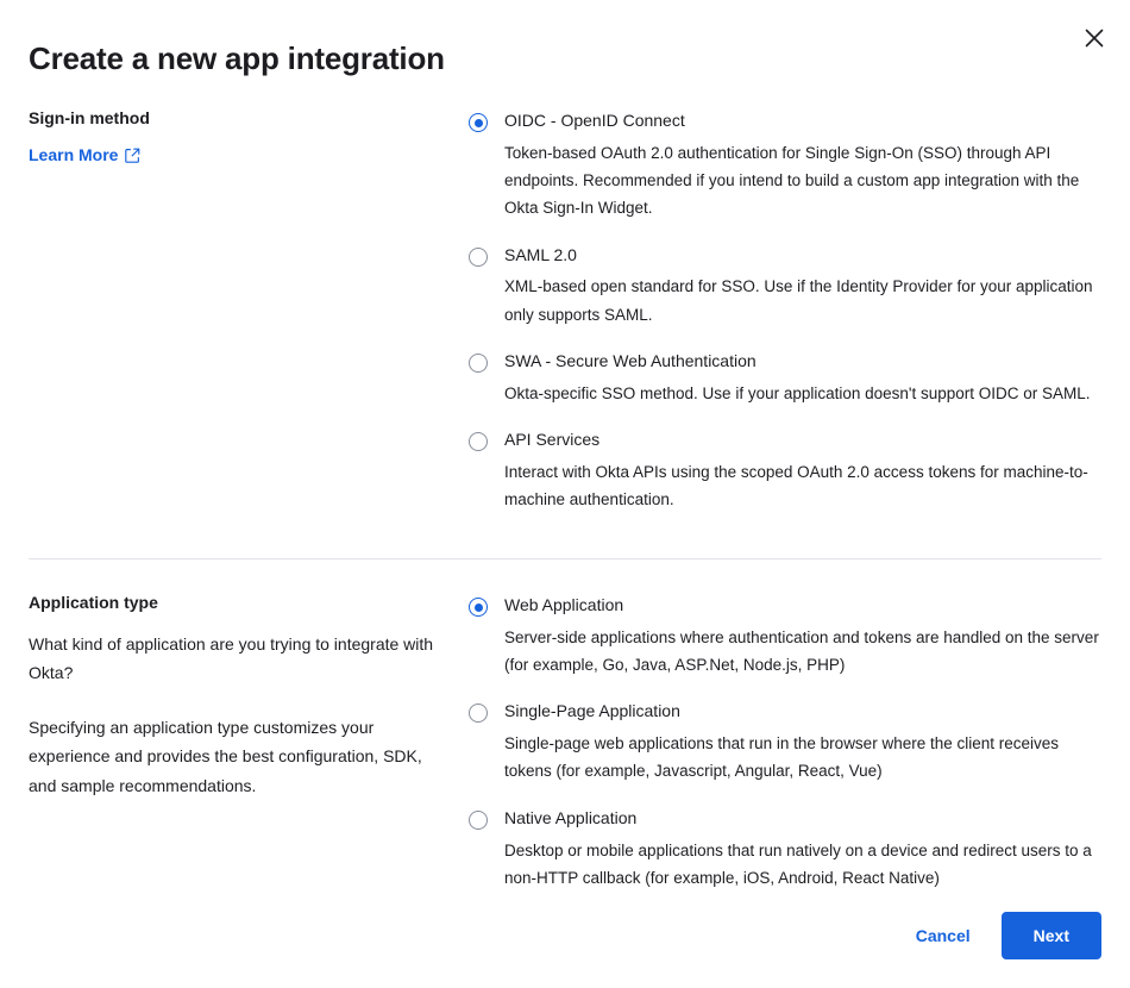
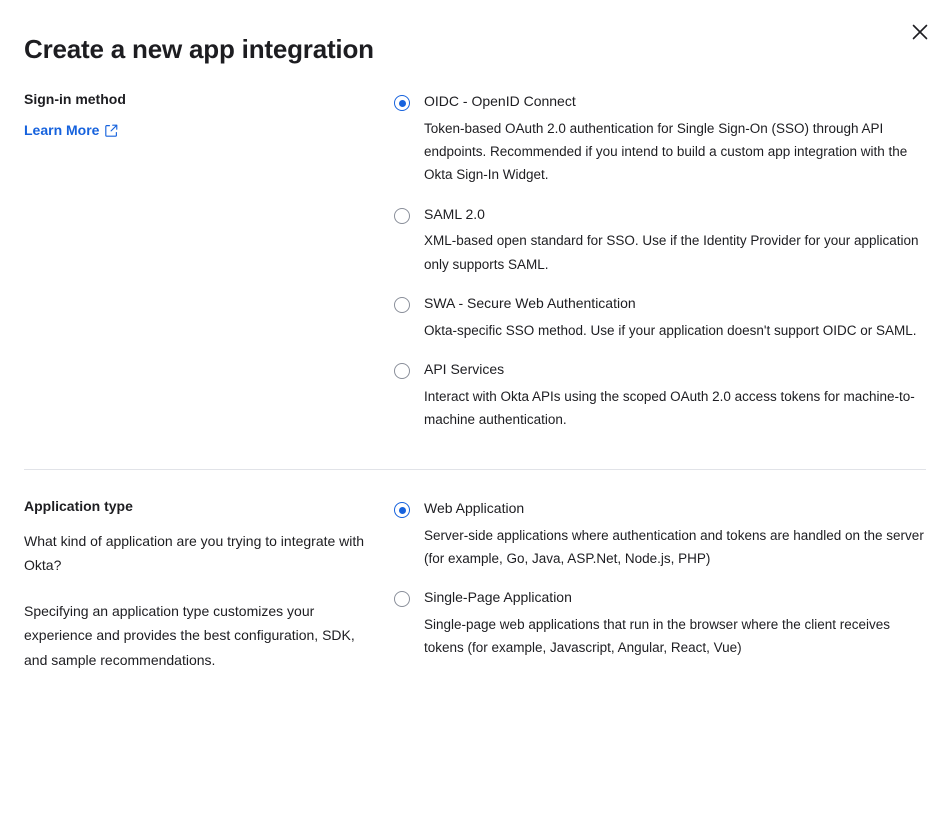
  Create a new app integration
  Sign-in method
  Learn More
  OIDC - OpenID Connect
  Token-based OAuth 2.0 authentication for Single Sign-On (SSO) through API endpoints. Recommended if you intend to build a custom app integration with the Okta Sign-In Widget.
  SAML 2.0
  XML-based open standard for SSO. Use if the Identity Provider for your application only supports SAML.
  SWA - Secure Web Authentication
  Okta-specific SSO method. Use if your application doesn't support OIDC or SAML.
  API Services
  Interact with Okta APIs using the scoped OAuth 2.0 access tokens for machine-to-machine authentication.
  Application type
  What kind of application are you trying to integrate with Okta?
  Specifying an application type customizes your experience and provides the best configuration, SDK, and sample recommendations.
  Web Application
  Server-side applications where authentication and tokens are handled on the server (for example, Go, Java, ASP.Net, Node.js, PHP)
  Single-Page Application
  Single-page web applications that run in the browser where the client receives tokens (for example, Javascript, Angular, React, Vue)
- Native Application
- Desktop or mobile applications that run natively on a device and redirect users to a non-HTTP callback (for example, iOS, Android, React Native)
- Cancel
- Next
